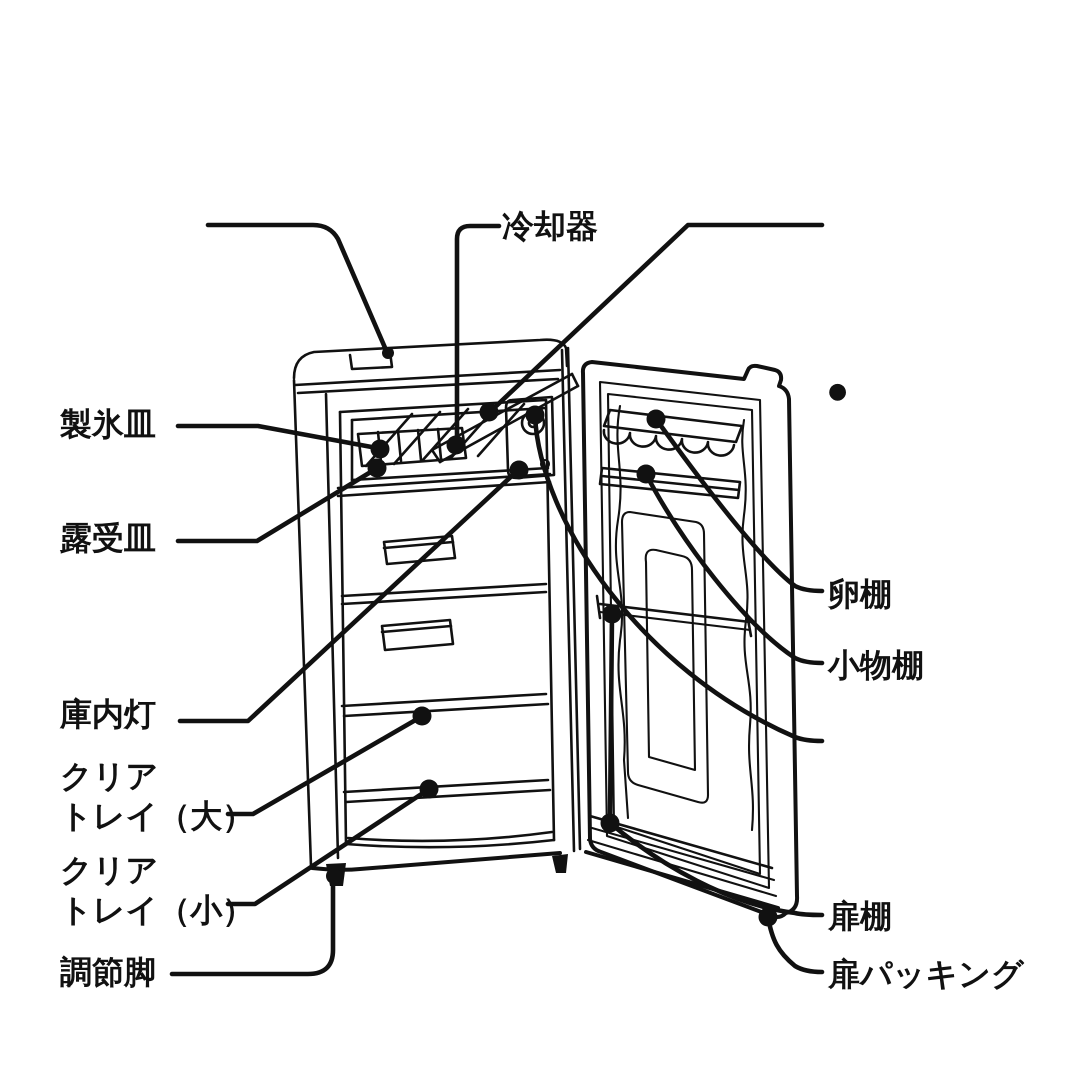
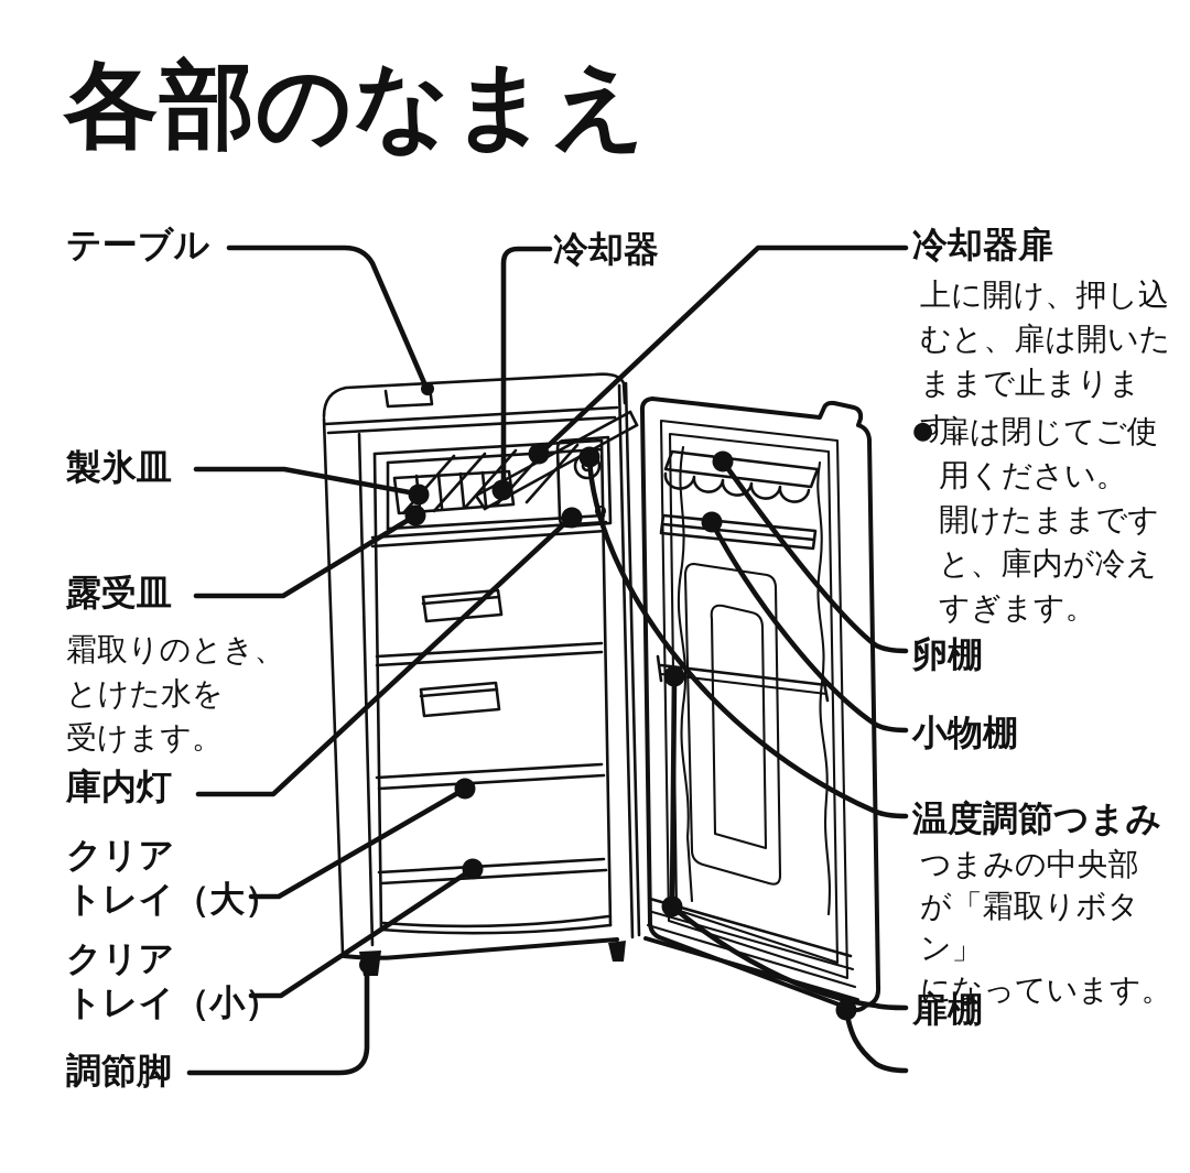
+ 各部のなまえ
+ テーブル
  製氷皿
  露受皿
+ 霜取りのとき、
+ とけた水を
+ 受けます。
  庫内灯
  クリア
  トレイ（大）
  クリア
  トレイ（小）
  調節脚
  冷却器
+ 冷却器扉
+ 上に開け、押し込
+ むと、扉は開いた
+ ままで止まります。
  ●
+ 扉は閉じてご使
+ 用ください。
+ 開けたままです
+ と、庫内が冷え
+ すぎます。
  卵棚
  小物棚
+ 温度調節つまみ
+ つまみの中央部
+ が「霜取りボタン」
+ になっています。
  扉棚
- 扉パッキング
